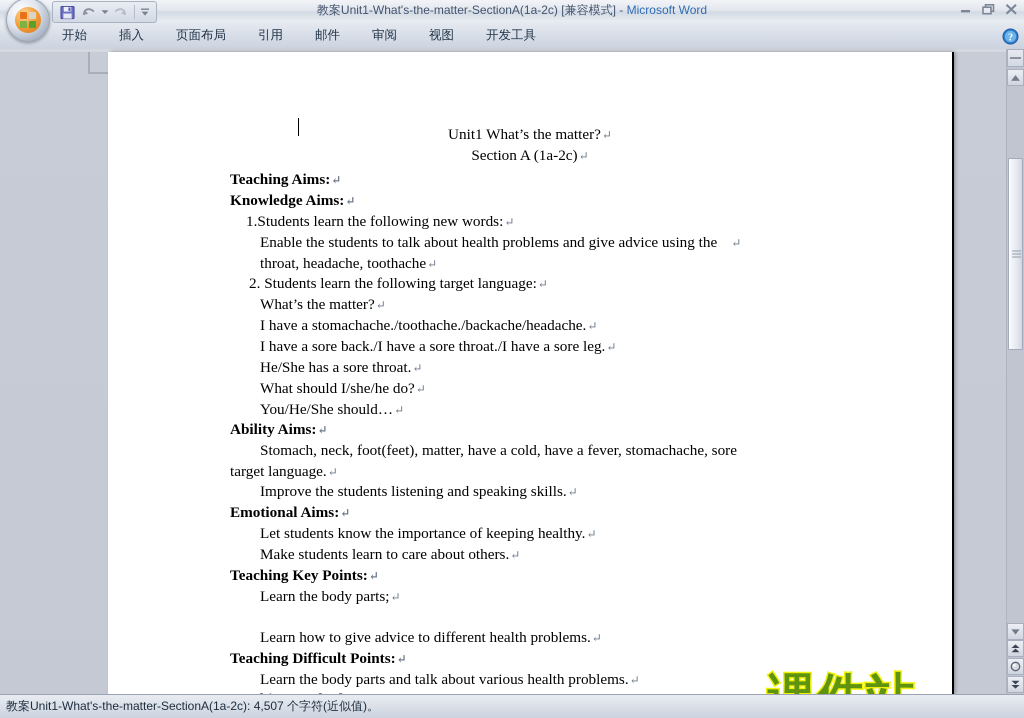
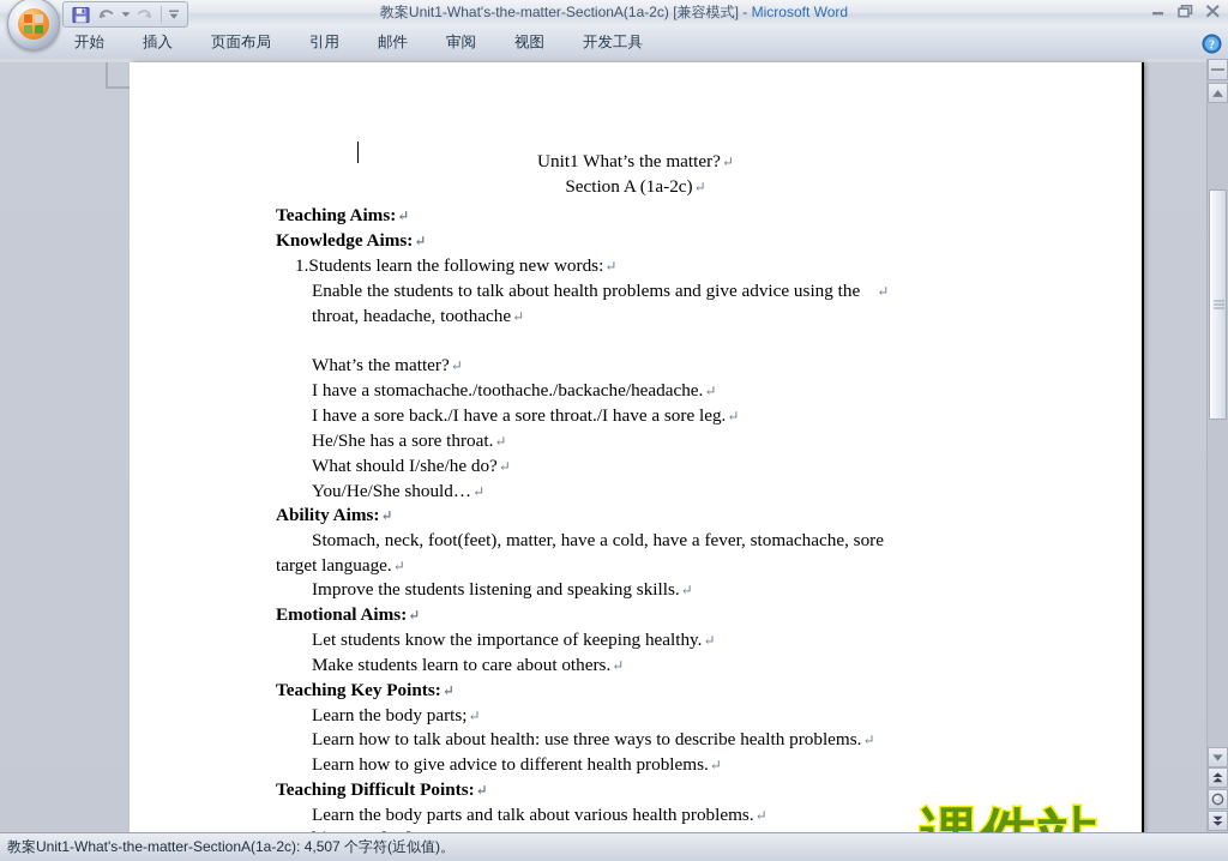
  教案Unit1-What's-the-matter-SectionA(1a-2c) [兼容模式] - Microsoft Word
  开始
  插入
  页面布局
  引用
  邮件
  审阅
  视图
  开发工具
  ?
  Unit1 What’s the matter?↵
  Section A (1a-2c)↵
  Teaching Aims:↵
  Knowledge Aims:↵
  1.Students learn the following new words:↵
  Enable the students to talk about health problems and give advice using the ↵
  throat, headache, toothache↵
- 2. Students learn the following target language:↵
  What’s the matter?↵
  I have a stomachache./toothache./backache/headache.↵
  I have a sore back./I have a sore throat./I have a sore leg.↵
  He/She has a sore throat.↵
  What should I/she/he do?↵
  You/He/She should…↵
  Ability Aims:↵
  Stomach, neck, foot(feet), matter, have a cold, have a fever, stomachache, sore
  target language.↵
  Improve the students listening and speaking skills.↵
  Emotional Aims:↵
  Let students know the importance of keeping healthy.↵
  Make students learn to care about others.↵
  Teaching Key Points:↵
  Learn the body parts;↵
+ Learn how to talk about health: use three ways to describe health problems.↵
  Learn how to give advice to different health problems.↵
  Teaching Difficult Points:↵
  Learn the body parts and talk about various health problems.↵
  教案Unit1-What's-the-matter-SectionA(1a-2c): 4,507 个字符(近似值)。
